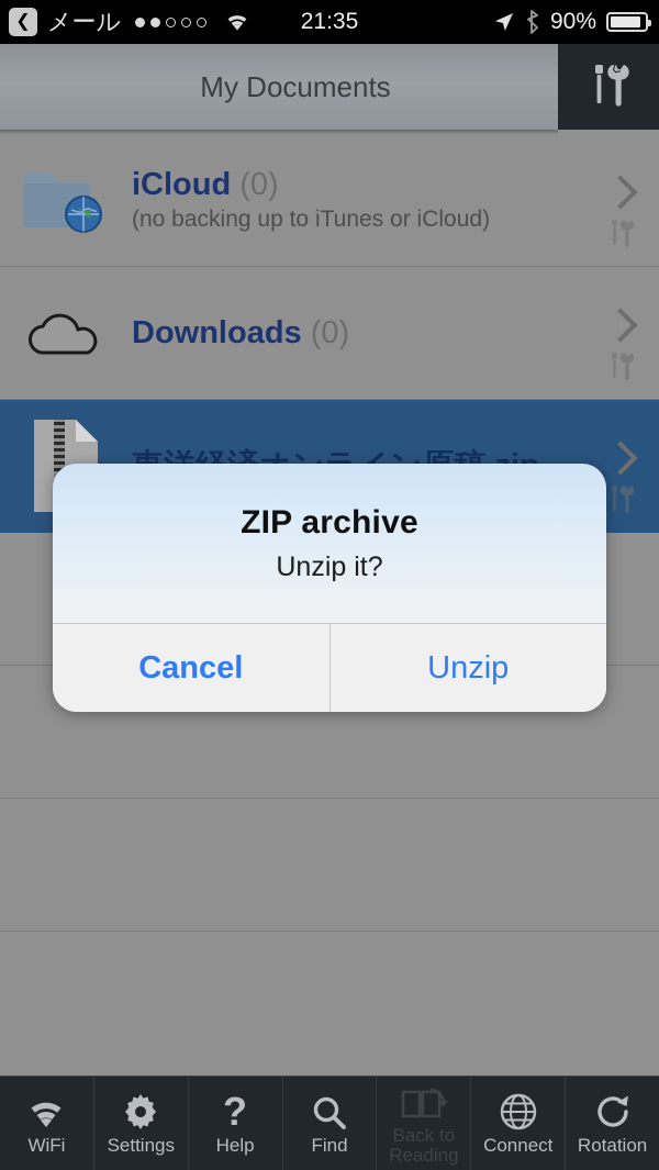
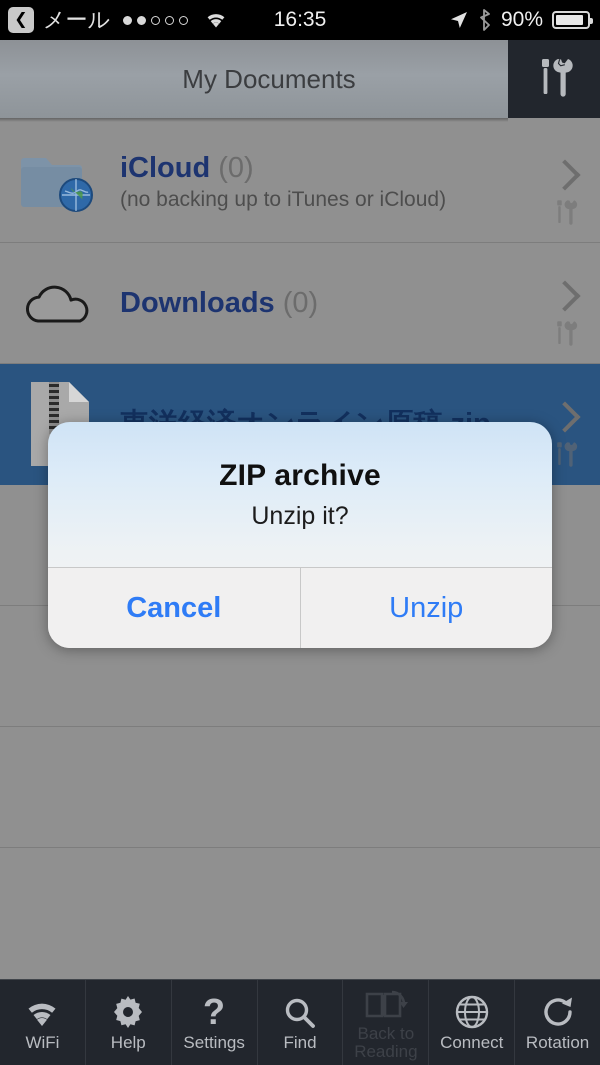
  ❮
  メール
- 21:35
+ 16:35
  90%
  My Documents
  iCloud (0)
  (no backing up to iTunes or iCloud)
  Downloads (0)
  ZIP archive
  Unzip it?
  Cancel
  Unzip
  WiFi
- Settings
+ Help
  ?
- Help
+ Settings
  Find
  Back to Reading
  Connect
  Rotation
